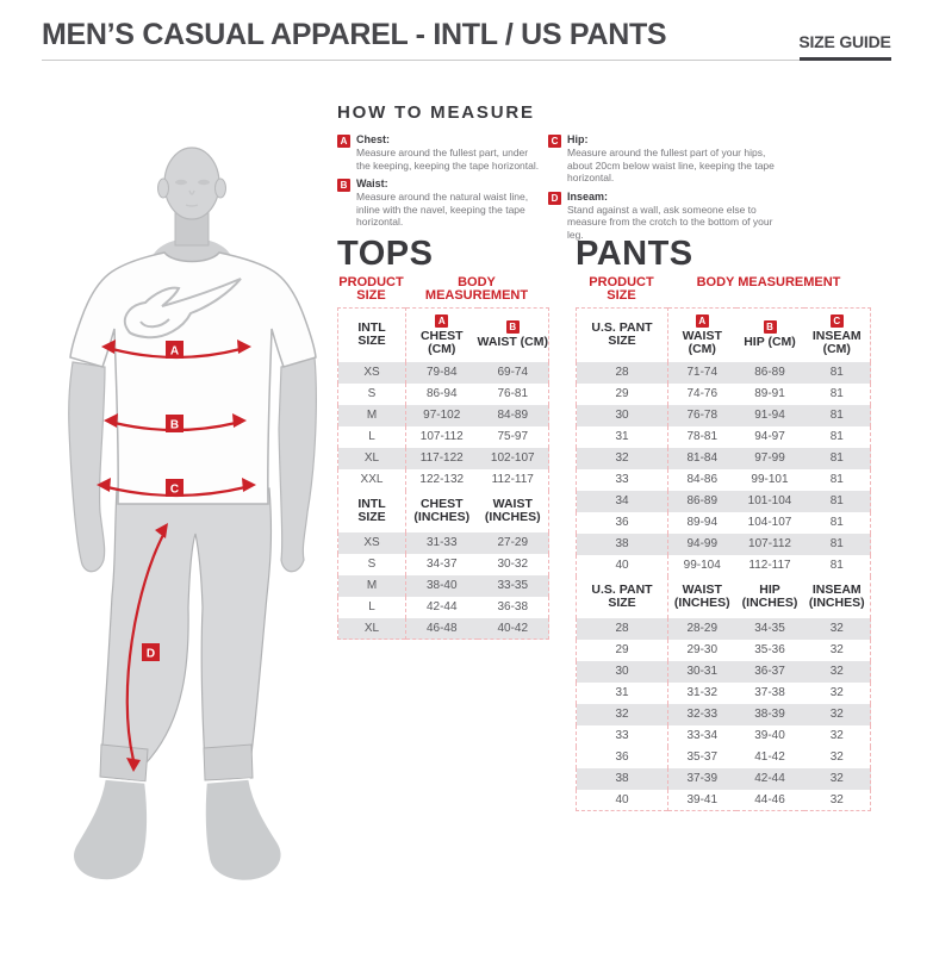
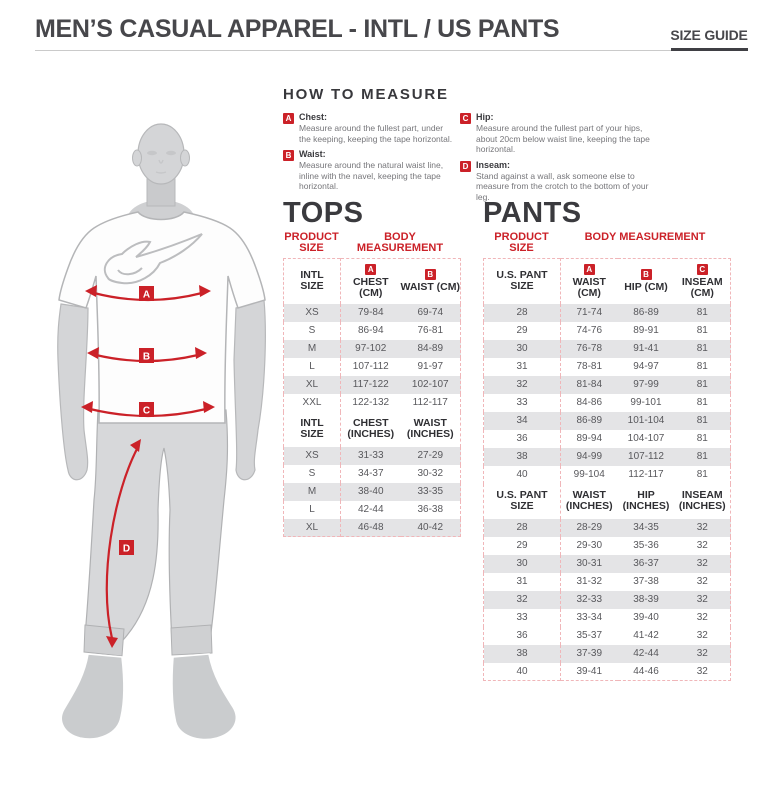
  MEN’S CASUAL APPAREL - INTL / US PANTS
  SIZE GUIDE
  A
  B
  C
  D
  HOW TO MEASURE
  A
  Chest:
  Measure around the fullest part, under the keeping, keeping the tape horizontal.
  B
  Waist:
  Measure around the natural waist line, inline with the navel, keeping the tape horizontal.
  C
  Hip:
  Measure around the fullest part of your hips, about 20cm below waist line, keeping the tape horizontal.
  D
  Inseam:
  Stand against a wall, ask someone else to measure from the crotch to the bottom of your leg.
  TOPS
  PRODUCT SIZE
  BODY MEASUREMENT
  INTL SIZE	A CHEST (CM)	B WAIST (CM)
  XS	79-84	69-74
  S	86-94	76-81
  M	97-102	84-89
- L	107-112	75-97
+ L	107-112	91-97
  XL	117-122	102-107
  XXL	122-132	112-117
  INTL SIZE	CHEST (INCHES)	WAIST (INCHES)
  XS	31-33	27-29
  S	34-37	30-32
  M	38-40	33-35
  L	42-44	36-38
  XL	46-48	40-42
  PANTS
  PRODUCT SIZE
  BODY MEASUREMENT
  U.S. PANT SIZE	A WAIST (CM)	B HIP (CM)	C INSEAM (CM)
  28	71-74	86-89	81
  29	74-76	89-91	81
- 30	76-78	91-94	81
+ 30	76-78	91-41	81
  31	78-81	94-97	81
  32	81-84	97-99	81
  33	84-86	99-101	81
  34	86-89	101-104	81
  36	89-94	104-107	81
  38	94-99	107-112	81
  40	99-104	112-117	81
  U.S. PANT SIZE	WAIST (INCHES)	HIP (INCHES)	INSEAM (INCHES)
  28	28-29	34-35	32
  29	29-30	35-36	32
  30	30-31	36-37	32
  31	31-32	37-38	32
  32	32-33	38-39	32
  33	33-34	39-40	32
  36	35-37	41-42	32
  38	37-39	42-44	32
  40	39-41	44-46	32
